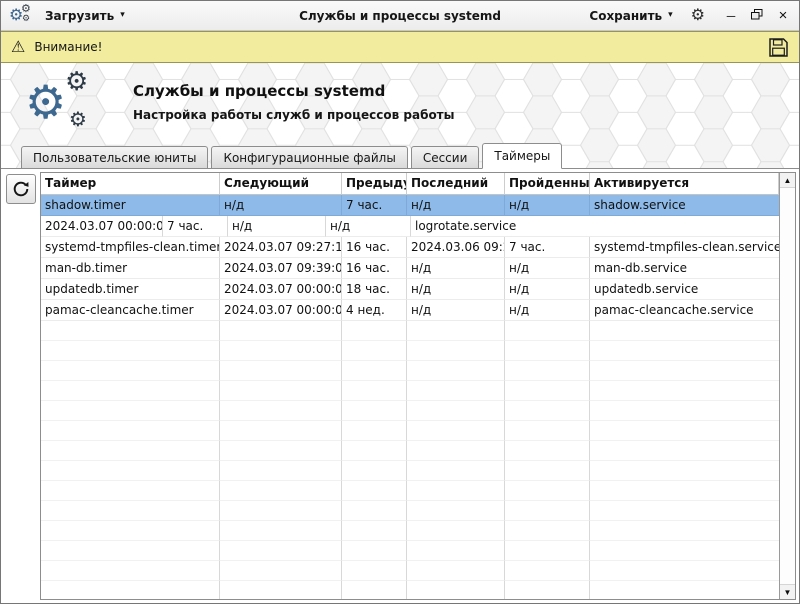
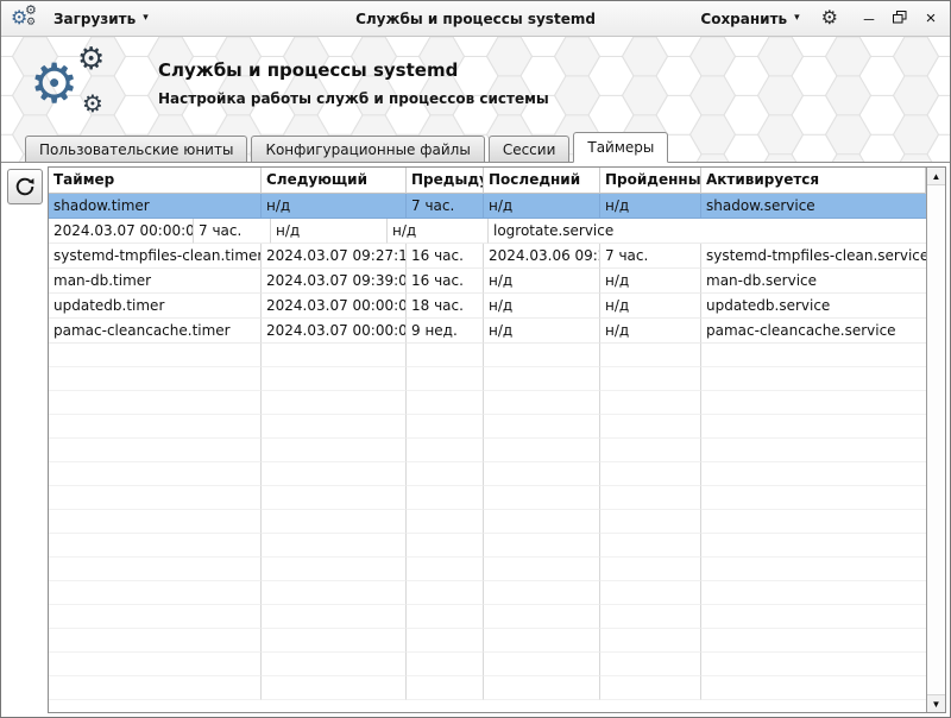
  ⚙
  ⚙
  ⚙
  Загрузить
  ▾
  Службы и процессы systemd
  Сохранить
  ▾
  ⚙
  ─
  ×
- ⚠
- Внимание!
  ⚙
  ⚙
  ⚙
  Службы и процессы systemd
- Настройка работы служб и процессов работы
+ Настройка работы служб и процессов системы
  Пользовательские юниты
  Конфигурационные файлы
  Сессии
  Таймеры
  Таймер
  Следующий
  Последний
  Пройденны
  Активируется
  shadow.timer
  н/д
  7 час.
  н/д
  н/д
  shadow.service
  2024.03.07 00:00:0
  7 час.
  н/д
  н/д
  logrotate.service
  systemd-tmpfiles-clean.timer
  2024.03.07 09:27:1
  16 час.
  2024.03.06 09:
  7 час.
  systemd-tmpfiles-clean.service
  man-db.timer
  2024.03.07 09:39:0
  16 час.
  н/д
  н/д
  man-db.service
  updatedb.timer
  2024.03.07 00:00:0
  18 час.
  н/д
  н/д
  updatedb.service
  pamac-cleancache.timer
  2024.03.07 00:00:0
- 4 нед.
+ 9 нед.
  н/д
  н/д
  pamac-cleancache.service
  ▲
  ▼
